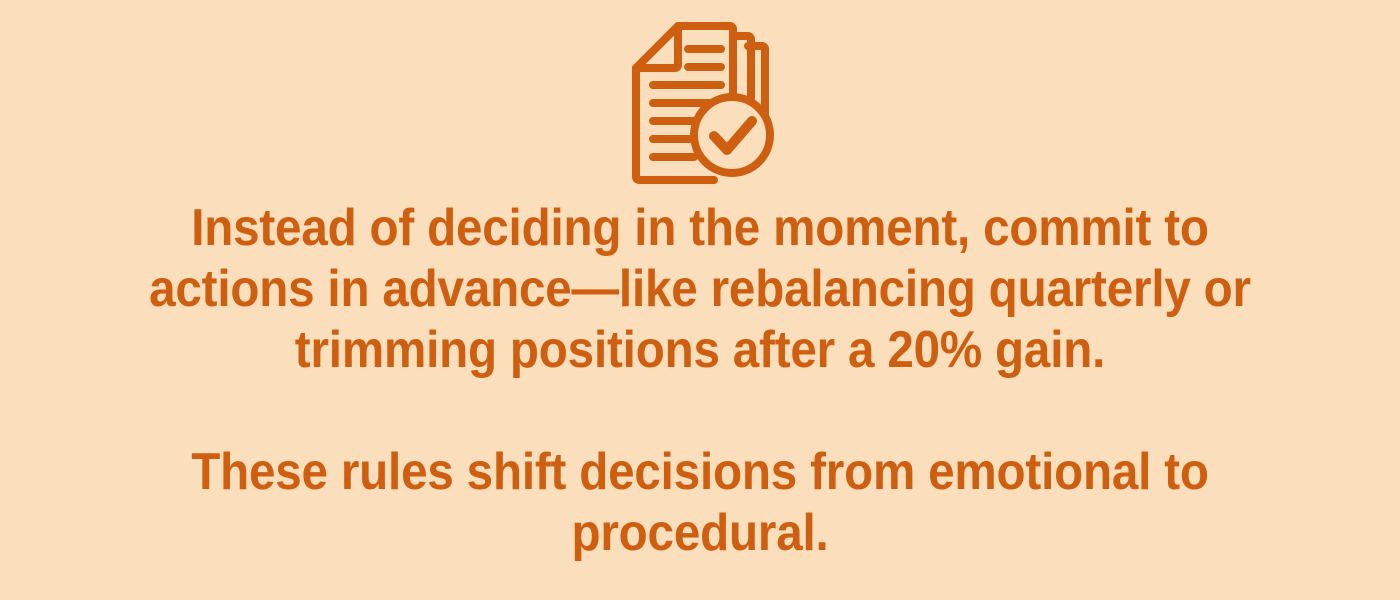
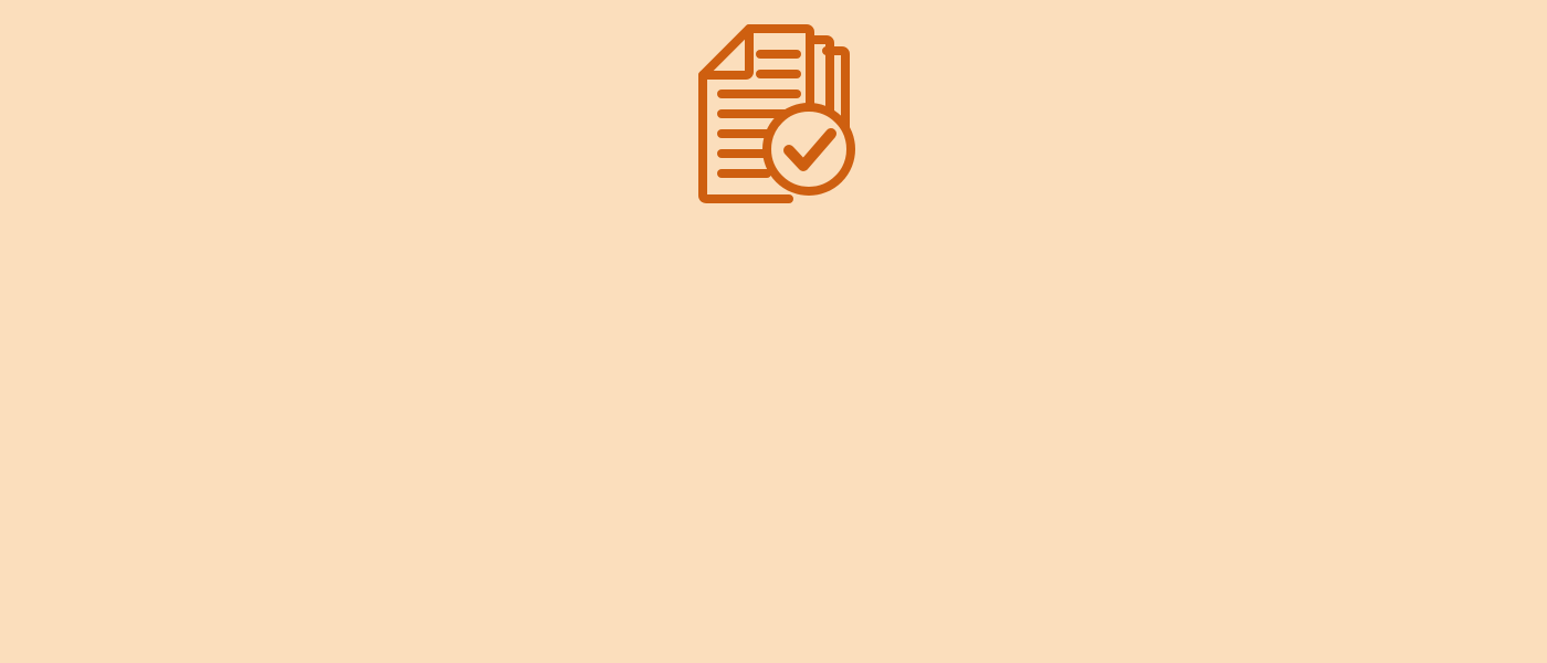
- Instead of deciding in the moment, commit to actions in advance—like rebalancing quarterly or trimming positions after a 20% gain.
- These rules shift decisions from emotional to procedural.
